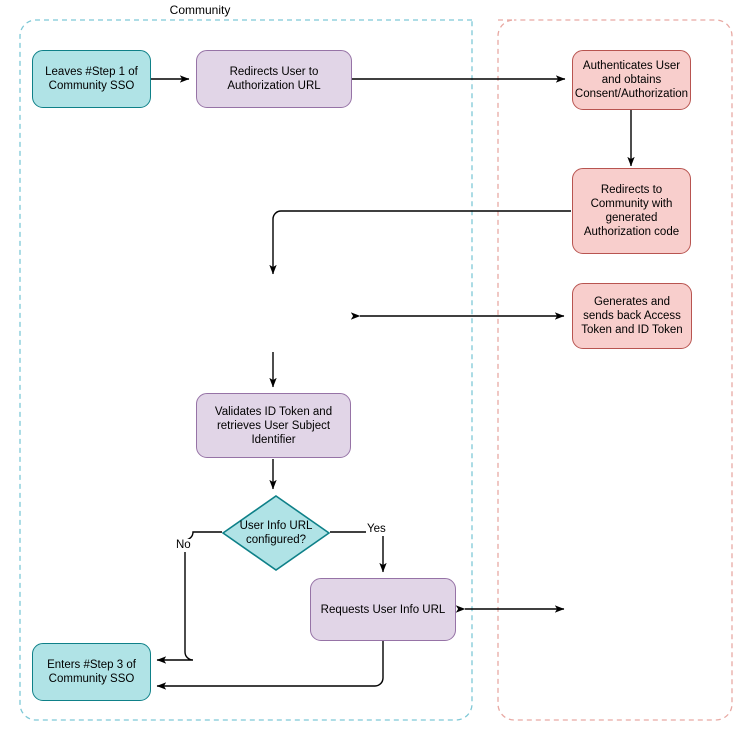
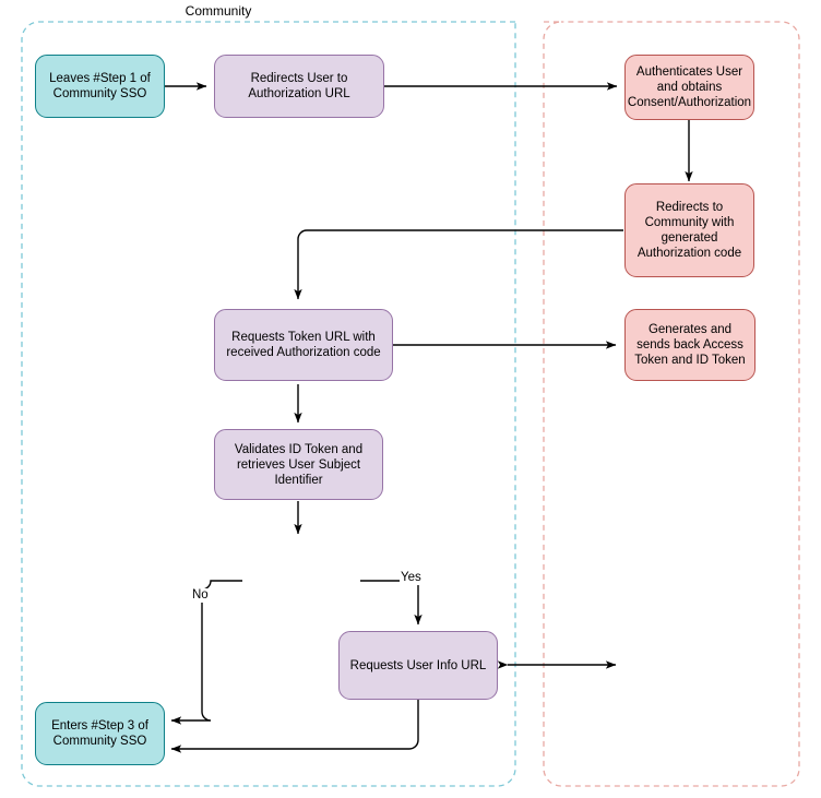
  Community
  Leaves #Step 1 of
  Community SSO
  Redirects User to
  Authorization URL
  Authenticates User
  and obtains
  Consent/Authorization
  Redirects to
  Community with
  generated
  Authorization code
+ Requests Token URL with
+ received Authorization code
  Generates and
  sends back Access
  Token and ID Token
  Validates ID Token and
  retrieves User Subject
  Identifier
- User Info URL
- configured?
  Requests User Info URL
  Enters #Step 3 of
  Community SSO
  Yes
  No
